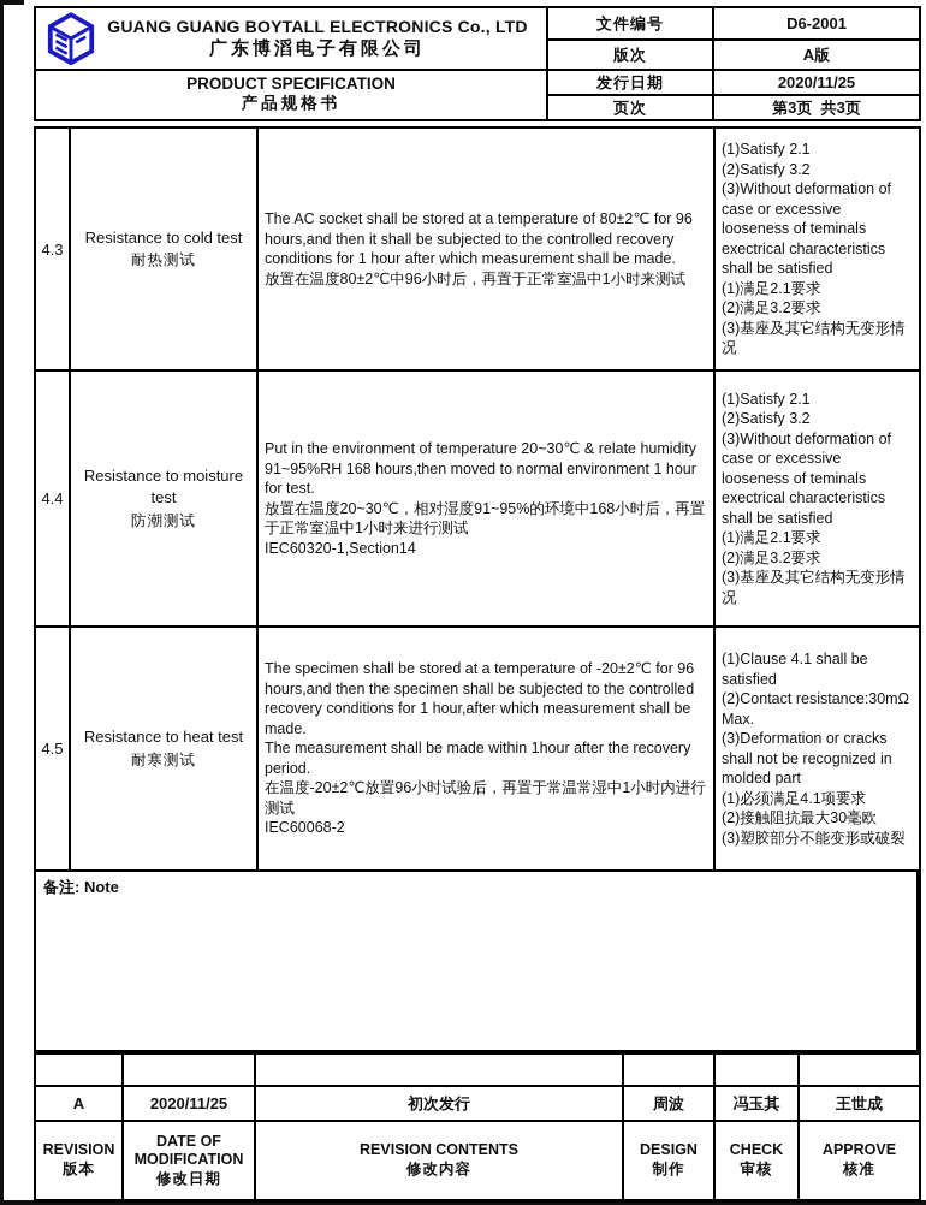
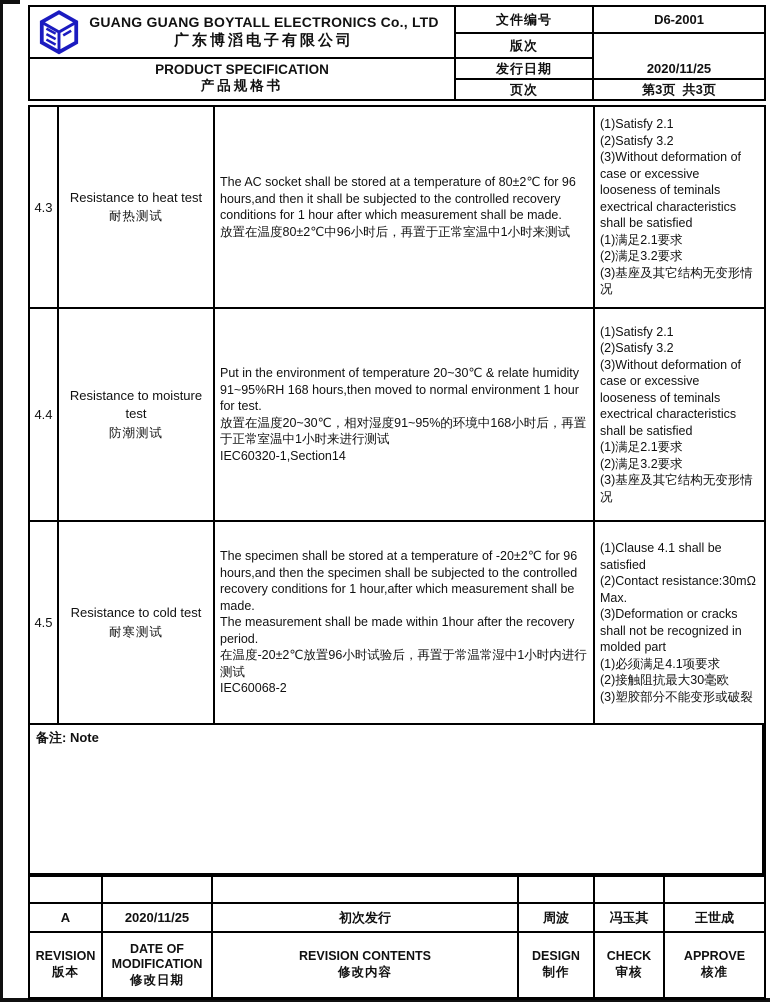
  GUANG GUANG BOYTALL ELECTRONICS Co., LTD
  广东博滔电子有限公司
  PRODUCT SPECIFICATION
  产品规格书
  文件编号
  D6-2001
  版次
- A版
  发行日期
  2020/11/25
  页次
  第3页 共3页
  4.3
- Resistance to cold test
+ Resistance to heat test
  耐热测试
  The AC socket shall be stored at a temperature of 80±2℃ for 96 hours,and then it shall be subjected to the controlled recovery conditions for 1 hour after which measurement shall be made.
  放置在温度80±2℃中96小时后，再置于正常室温中1小时来测试
  (1)Satisfy 2.1
  (2)Satisfy 3.2
  (3)Without deformation of case or excessive looseness of teminals exectrical characteristics shall be satisfied
  (1)满足2.1要求
  (2)满足3.2要求
  (3)基座及其它结构无变形情况
  4.4
  Resistance to moisture test
  防潮测试
  Put in the environment of temperature 20~30℃ & relate humidity 91~95%RH 168 hours,then moved to normal environment 1 hour for test.
  放置在温度20~30℃，相对湿度91~95%的环境中168小时后，再置于正常室温中1小时来进行测试
  IEC60320-1,Section14
  (1)Satisfy 2.1
  (2)Satisfy 3.2
  (3)Without deformation of case or excessive looseness of teminals exectrical characteristics shall be satisfied
  (1)满足2.1要求
  (2)满足3.2要求
  (3)基座及其它结构无变形情况
  4.5
- Resistance to heat test
+ Resistance to cold test
  耐寒测试
  The specimen shall be stored at a temperature of -20±2℃ for 96 hours,and then the specimen shall be subjected to the controlled recovery conditions for 1 hour,after which measurement shall be made.
  The measurement shall be made within 1hour after the recovery period.
  在温度-20±2℃放置96小时试验后，再置于常温常湿中1小时内进行测试
  IEC60068-2
  (1)Clause 4.1 shall be satisfied
  (2)Contact resistance:30mΩ Max.
  (3)Deformation or cracks shall not be recognized in molded part
  (1)必须满足4.1项要求
  (2)接触阻抗最大30毫欧
  (3)塑胶部分不能变形或破裂
  备注: Note
  A
  2020/11/25
  初次发行
  周波
  冯玉其
  王世成
  REVISION
  版本
  DATE OF
  MODIFICATION
  修改日期
  REVISION CONTENTS
  修改内容
  DESIGN
  制作
  CHECK
  审核
  APPROVE
  核准
